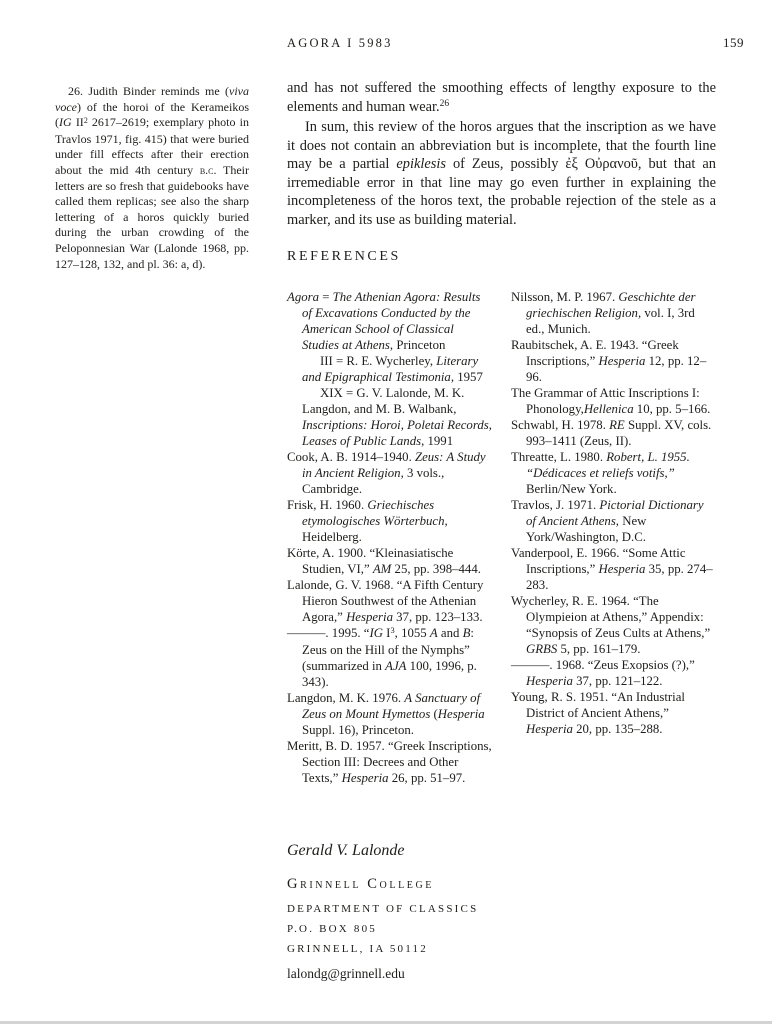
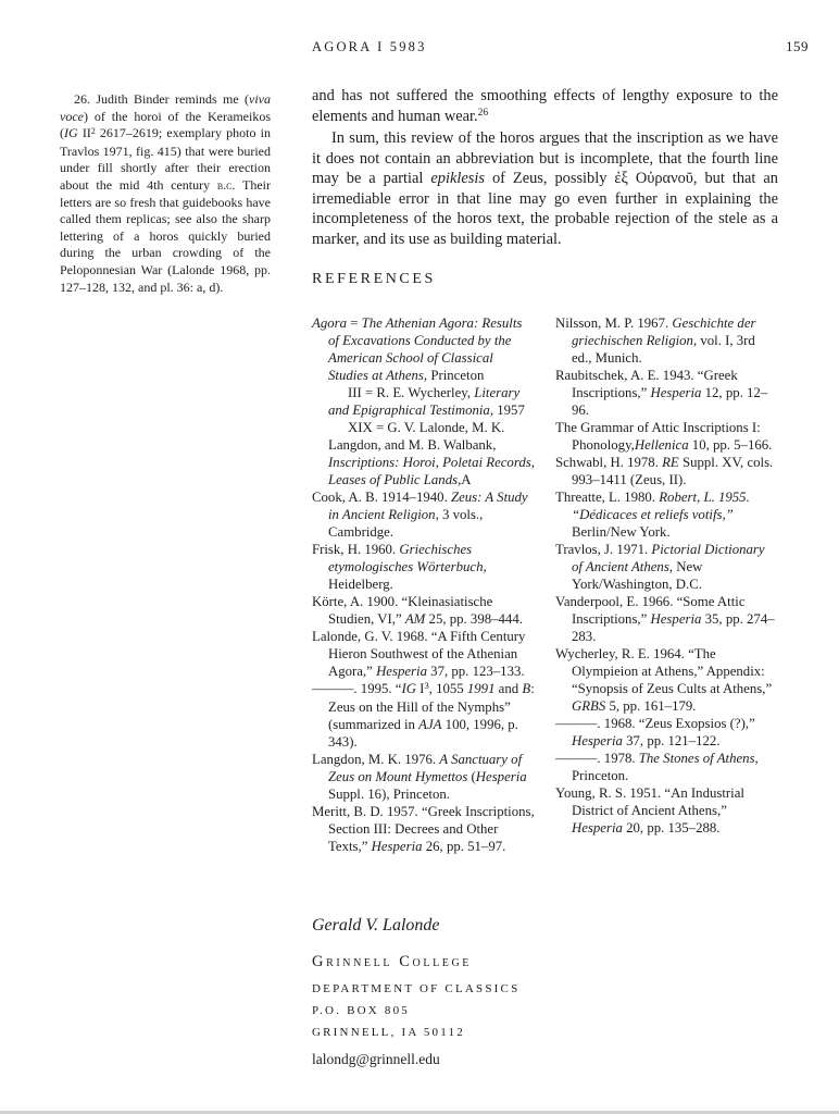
  AGORA I 5983
  159
- 26. Judith Binder reminds me (viva voce) of the horoi of the Kerameikos (IG II2 2617–2619; exemplary photo in Travlos 1971, fig. 415) that were buried under fill effects after their erection about the mid 4th century b.c. Their letters are so fresh that guidebooks have called them replicas; see also the sharp lettering of a horos quickly buried during the urban crowding of the Peloponnesian War (Lalonde 1968, pp. 127–128, 132, and pl. 36: a, d).
+ 26. Judith Binder reminds me (viva voce) of the horoi of the Kerameikos (IG II2 2617–2619; exemplary photo in Travlos 1971, fig. 415) that were buried under fill shortly after their erection about the mid 4th century b.c. Their letters are so fresh that guidebooks have called them replicas; see also the sharp lettering of a horos quickly buried during the urban crowding of the Peloponnesian War (Lalonde 1968, pp. 127–128, 132, and pl. 36: a, d).
  and has not suffered the smoothing effects of lengthy exposure to the elements and human wear.26
  In sum, this review of the horos argues that the inscription as we have it does not contain an abbreviation but is incomplete, that the fourth line may be a partial epiklesis of Zeus, possibly ἐξ Οὐρανοῦ, but that an irremediable error in that line may go even further in explaining the incompleteness of the horos text, the probable rejection of the stele as a marker, and its use as building material.
  REFERENCES
  Agora = The Athenian Agora: Results of Excavations Conducted by the American School of Classical Studies at Athens, Princeton
  III = R. E. Wycherley, Literary and Epigraphical Testimonia, 1957
- XIX = G. V. Lalonde, M. K. Langdon, and M. B. Walbank, Inscriptions: Horoi, Poletai Records, Leases of Public Lands, 1991
+ XIX = G. V. Lalonde, M. K. Langdon, and M. B. Walbank, Inscriptions: Horoi, Poletai Records, Leases of Public Lands,A
  Cook, A. B. 1914–1940. Zeus: A Study in Ancient Religion, 3 vols., Cambridge.
  Frisk, H. 1960. Griechisches etymologisches Wörterbuch, Heidelberg.
  Körte, A. 1900. “Kleinasiatische Studien, VI,” AM 25, pp. 398–444.
  Lalonde, G. V. 1968. “A Fifth Century Hieron Southwest of the Athenian Agora,” Hesperia 37, pp. 123–133.
- ———. 1995. “IG I3, 1055 A and B: Zeus on the Hill of the Nymphs” (summarized in AJA 100, 1996, p. 343).
+ ———. 1995. “IG I3, 1055 1991 and B: Zeus on the Hill of the Nymphs” (summarized in AJA 100, 1996, p. 343).
  Langdon, M. K. 1976. A Sanctuary of Zeus on Mount Hymettos (Hesperia Suppl. 16), Princeton.
  Meritt, B. D. 1957. “Greek Inscriptions, Section III: Decrees and Other Texts,” Hesperia 26, pp. 51–97.
  Nilsson, M. P. 1967. Geschichte der griechischen Religion, vol. I, 3rd ed., Munich.
  Raubitschek, A. E. 1943. “Greek Inscriptions,” Hesperia 12, pp. 12–96.
  The Grammar of Attic Inscriptions I: Phonology,Hellenica 10, pp. 5–166.
  Schwabl, H. 1978. RE Suppl. XV, cols. 993–1411 (Zeus, II).
  Threatte, L. 1980. Robert, L. 1955. “Dédicaces et reliefs votifs,” Berlin/New York.
  Travlos, J. 1971. Pictorial Dictionary of Ancient Athens, New York/Washington, D.C.
  Vanderpool, E. 1966. “Some Attic Inscriptions,” Hesperia 35, pp. 274–283.
  Wycherley, R. E. 1964. “The Olympieion at Athens,” Appendix: “Synopsis of Zeus Cults at Athens,” GRBS 5, pp. 161–179.
  ———. 1968. “Zeus Exopsios (?),” Hesperia 37, pp. 121–122.
+ ———. 1978. The Stones of Athens, Princeton.
  Young, R. S. 1951. “An Industrial District of Ancient Athens,” Hesperia 20, pp. 135–288.
  Gerald V. Lalonde
  Grinnell College
  DEPARTMENT OF CLASSICS
  P.O. BOX 805
  GRINNELL, IA 50112
  lalondg@grinnell.edu
